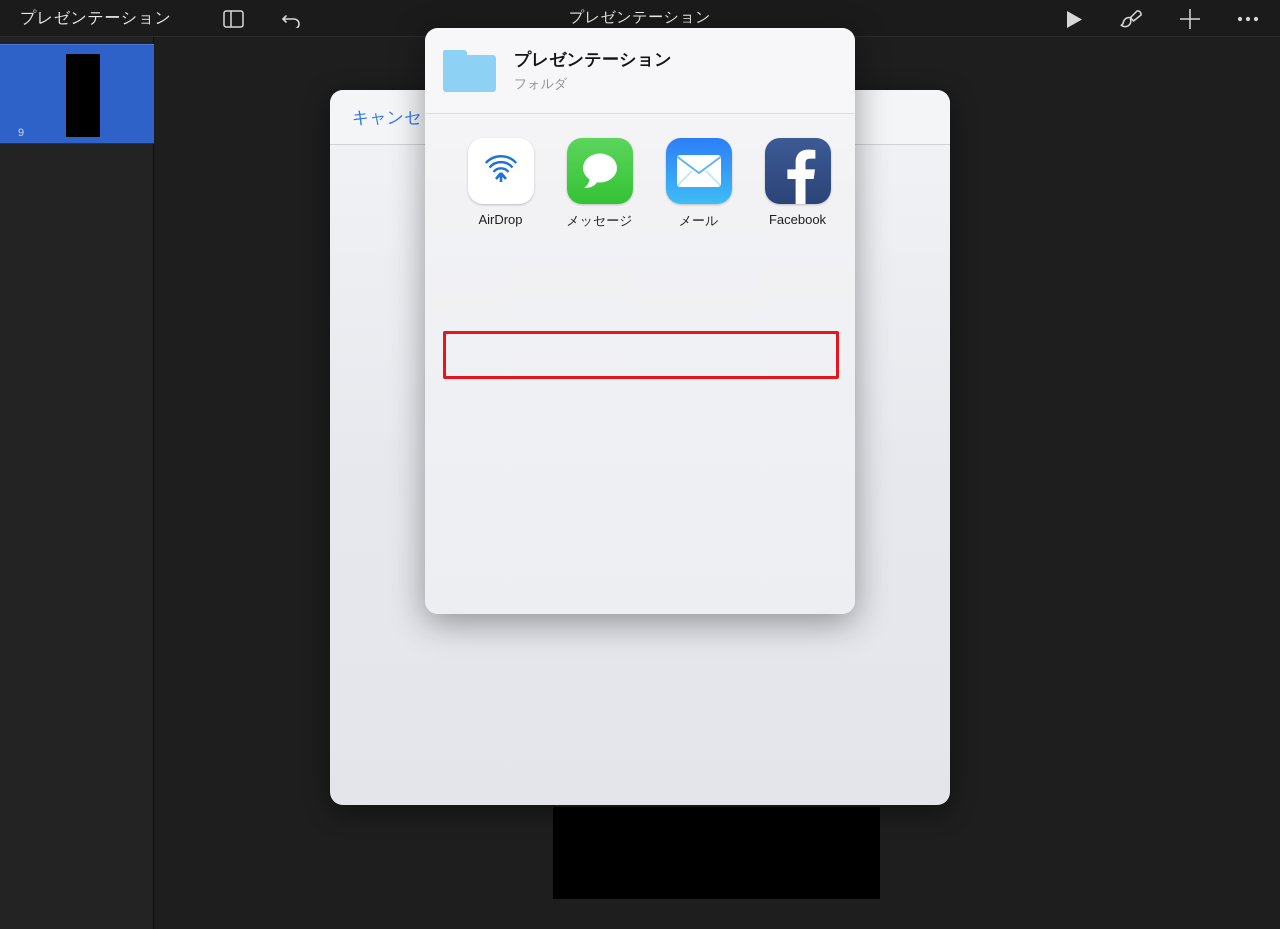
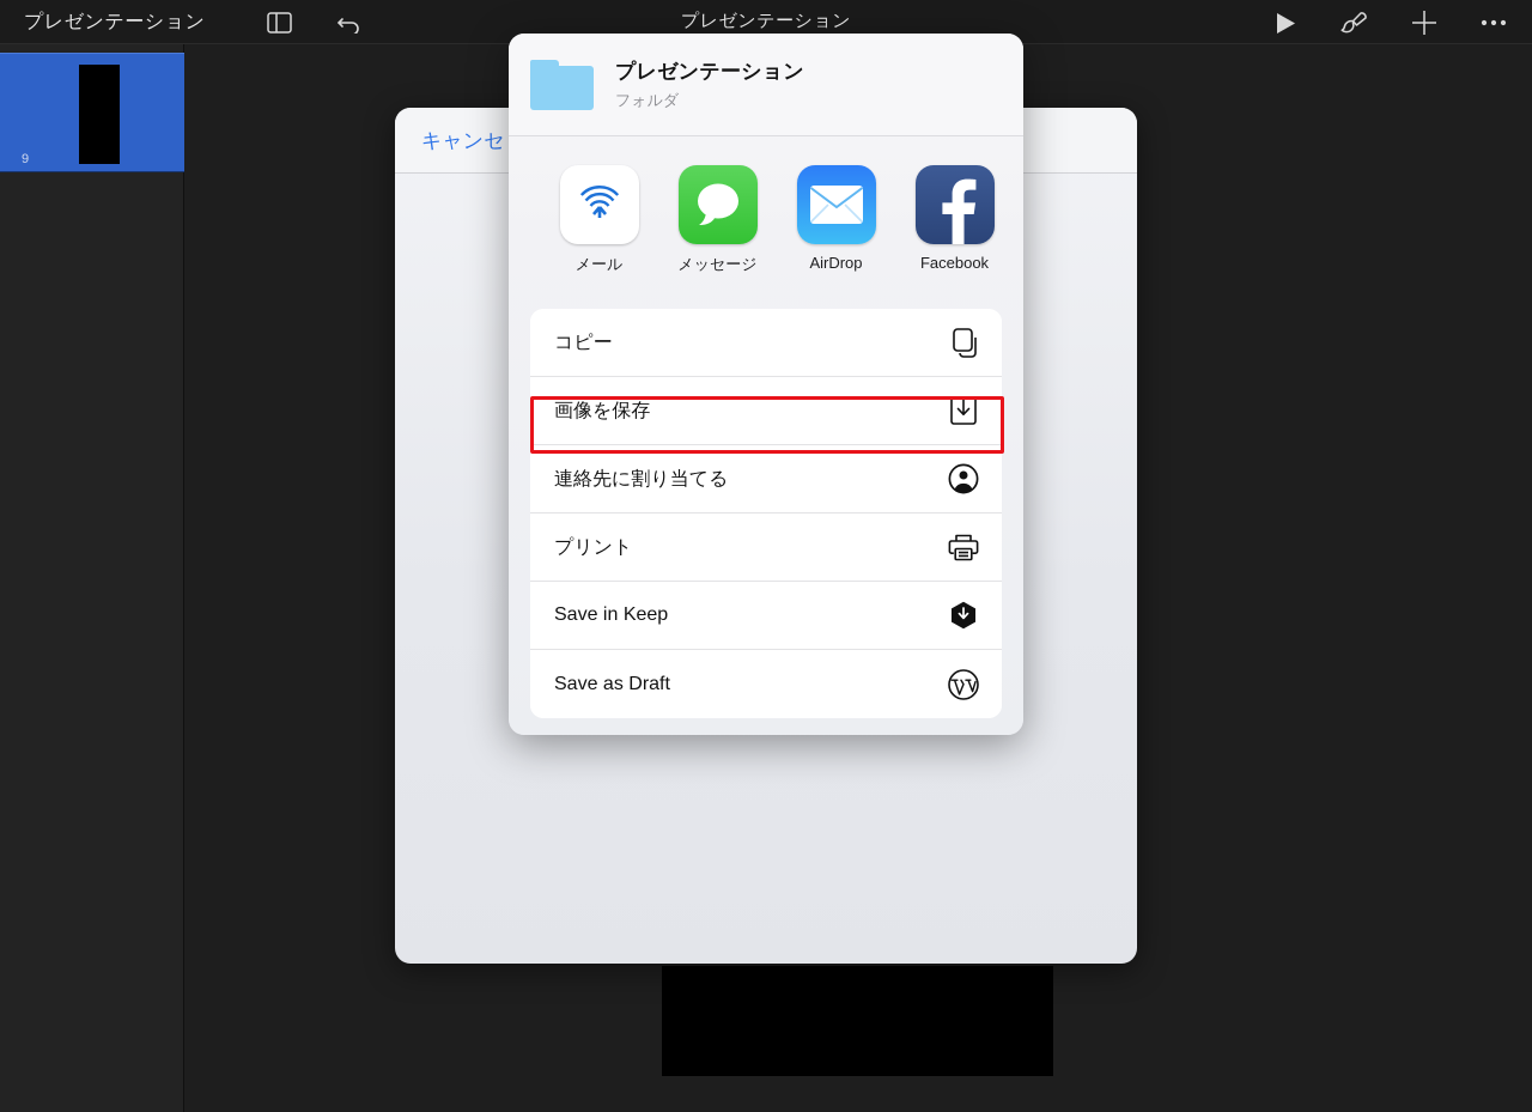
  プレゼンテーション
  プレゼンテーション
  9
  キャンセ
  プレゼンテーション
  フォルダ
- AirDrop
+ メール
  メッセージ
- メール
+ AirDrop
  Facebook
+ コピー
+ 画像を保存
+ 連絡先に割り当てる
+ プリント
+ Save in Keep
+ Save as Draft
